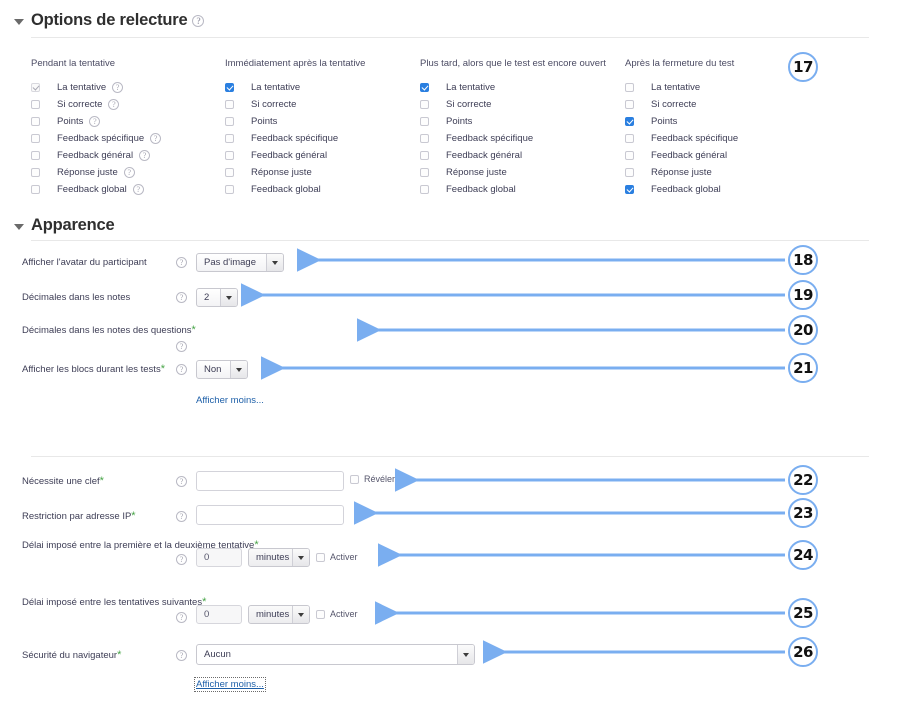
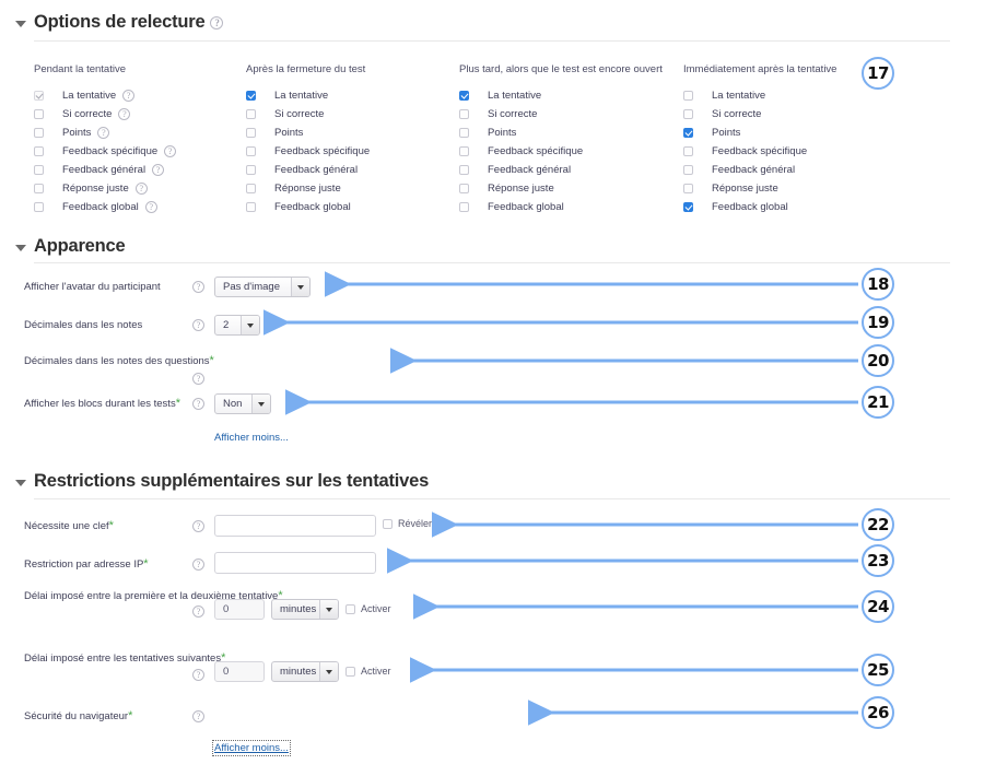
  Options de relecture
  ?
  Pendant la tentative
  La tentative
  ?
  Si correcte
  ?
  Points
  ?
  Feedback spécifique
  ?
  Feedback général
  ?
  Réponse juste
  ?
  Feedback global
  ?
- Immédiatement après la tentative
+ Après la fermeture du test
  La tentative
  Si correcte
  Points
  Feedback spécifique
  Feedback général
  Réponse juste
  Feedback global
  Plus tard, alors que le test est encore ouvert
  La tentative
  Si correcte
  Points
  Feedback spécifique
  Feedback général
  Réponse juste
  Feedback global
- Après la fermeture du test
+ Immédiatement après la tentative
  La tentative
  Si correcte
  Points
  Feedback spécifique
  Feedback général
  Réponse juste
  Feedback global
  Apparence
  Afficher l'avatar du participant
  ?
  Pas d'image
  Décimales dans les notes
  ?
  2
  Décimales dans les notes des questions*
  ?
  Afficher les blocs durant les tests*
  ?
  Non
  Afficher moins...
+ Restrictions supplémentaires sur les tentatives
  Nécessite une clef*
  ?
  Révéler
  Restriction par adresse IP*
  ?
  Délai imposé entre la première et la deuxième tentative*
  ?
  0
  minutes
  Activer
  Délai imposé entre les tentatives suivantes*
  ?
  0
  minutes
  Activer
  Sécurité du navigateur*
  ?
- Aucun
  Afficher moins...
  17
  18
  19
  20
  21
  22
  23
  24
  25
  26
